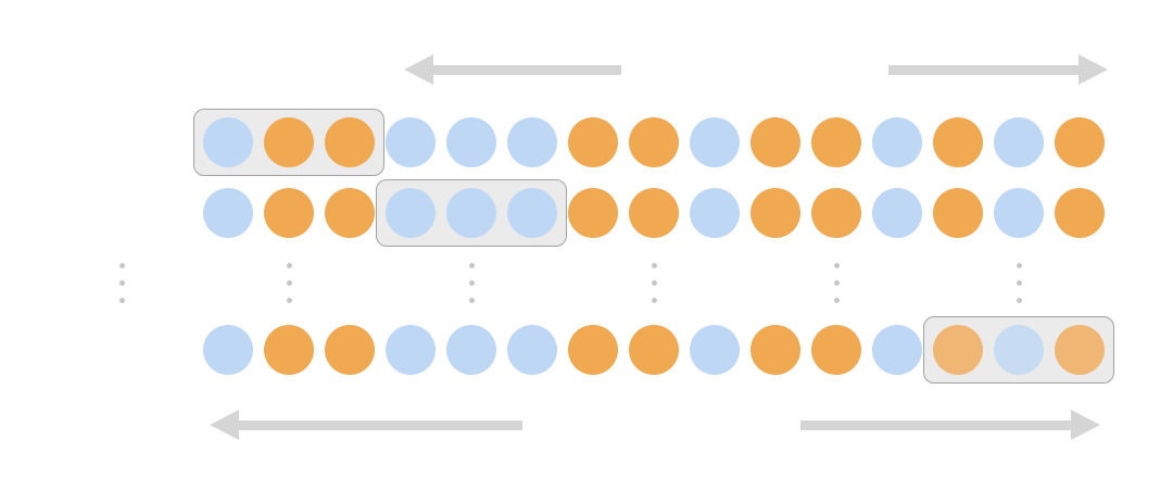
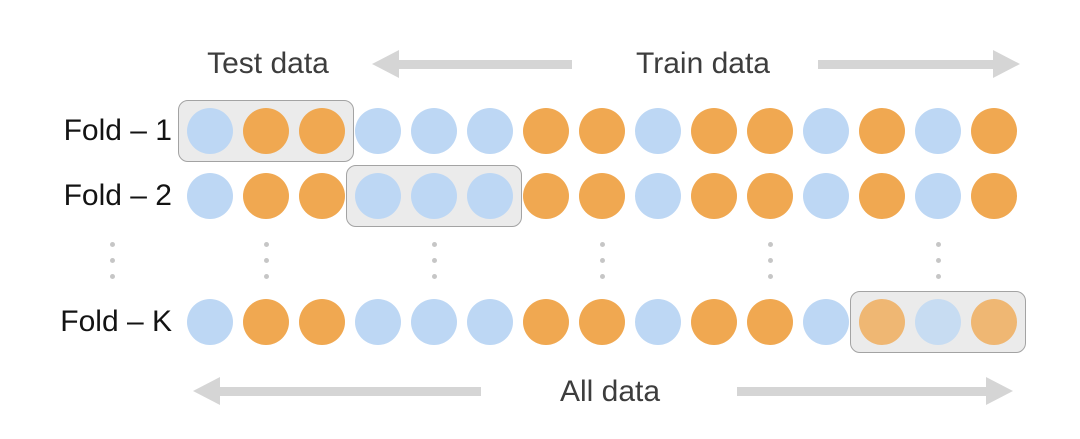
+ Test data
+ Train data
+ Fold – 1
+ Fold – 2
+ Fold – K
+ All data
